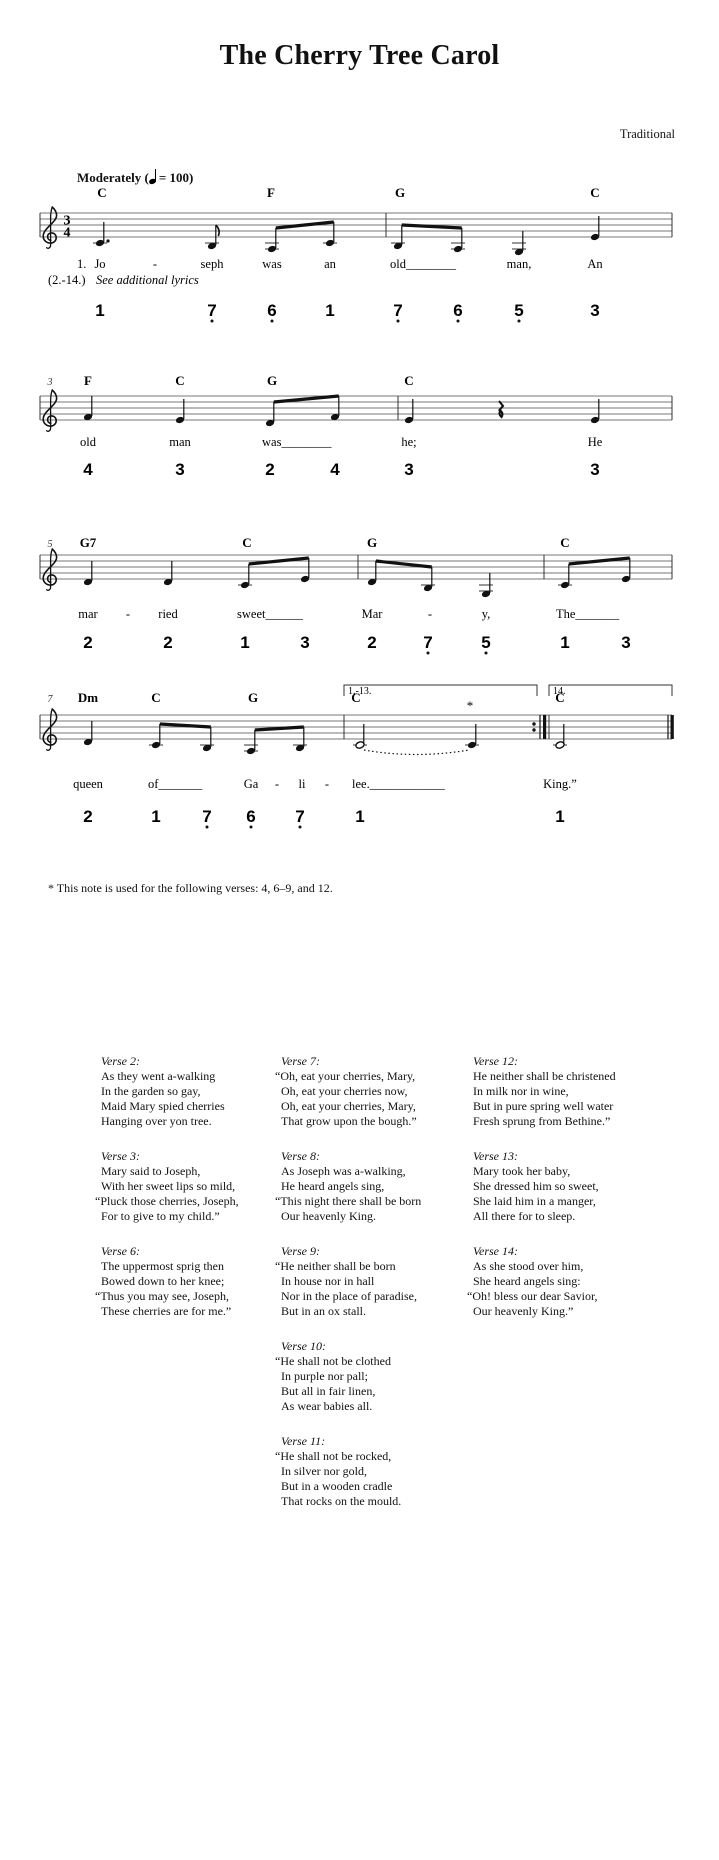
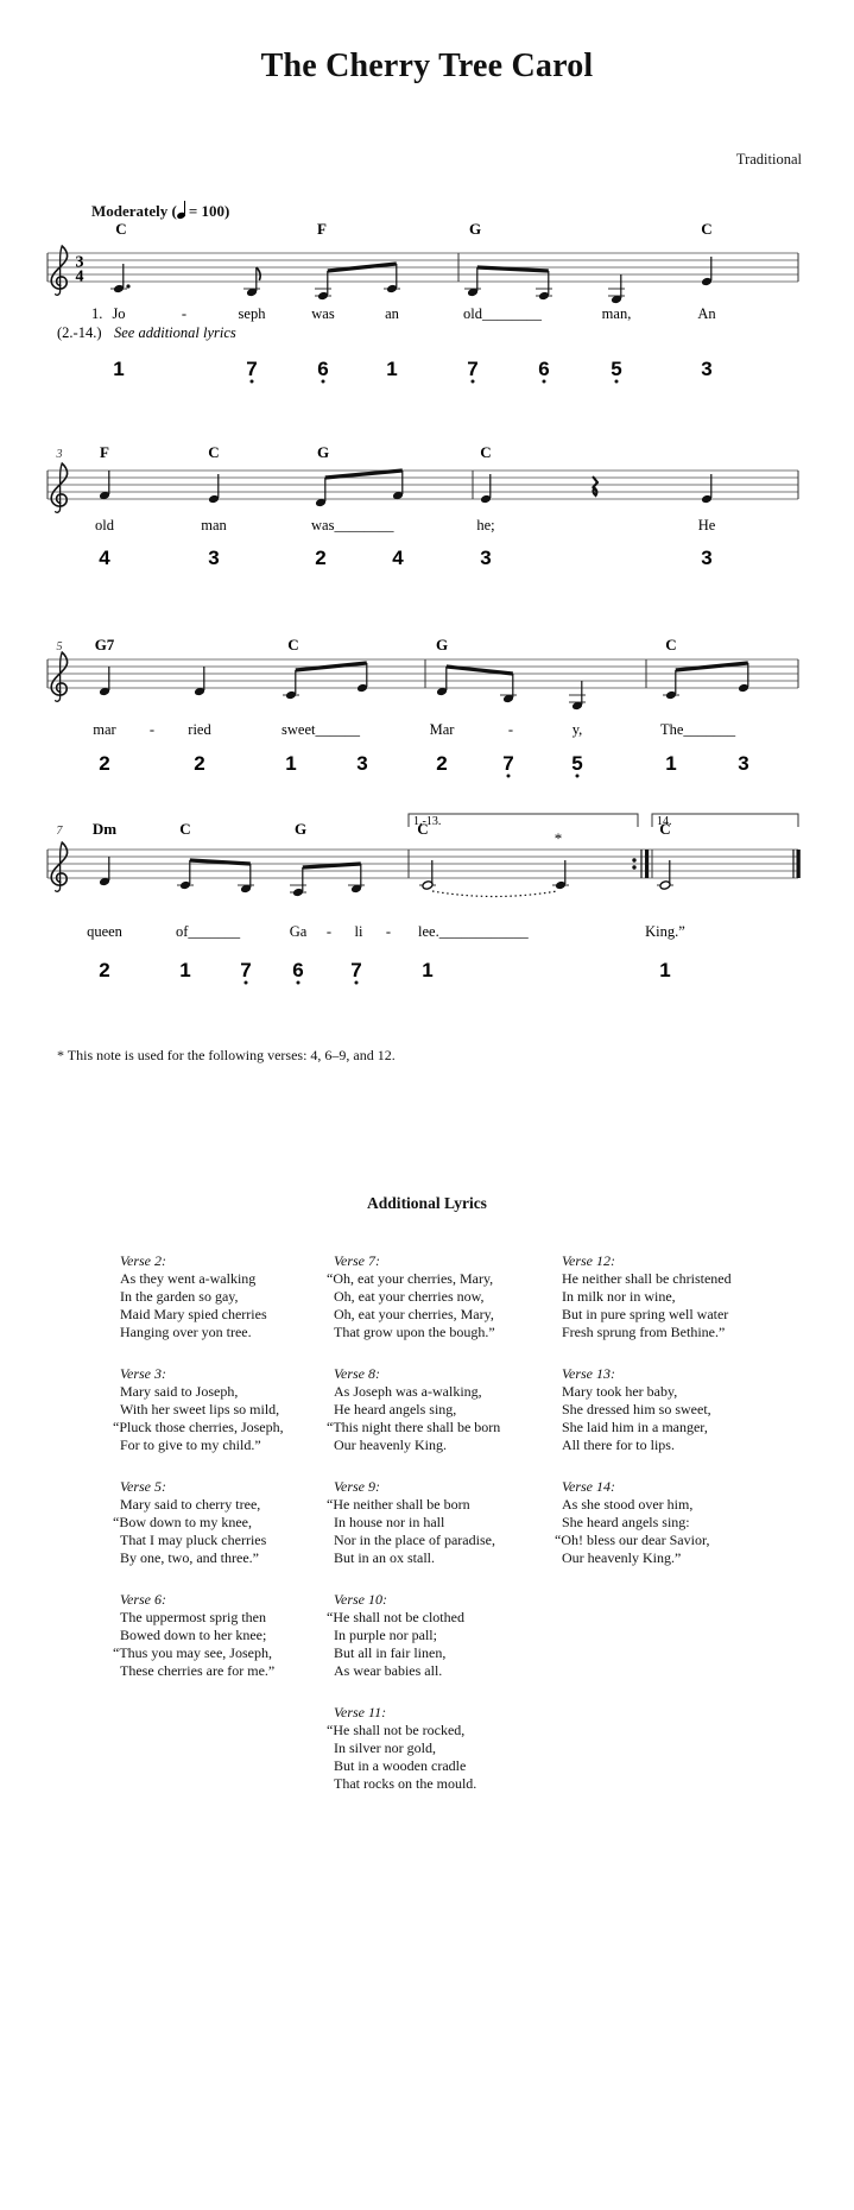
  The Cherry Tree Carol
  Traditional
  Moderately ( = 100)
  3
  4
  C
  F
  G
  C
  1.
  Jo
  -
  seph
  was
  an
  old________
  man,
  An
  (2.-14.)
  See additional lyrics
  1
  7
  6
  1
  7
  6
  5
  3
  3
  F
  C
  G
  C
  old
  man
  was________
  he;
  He
  4
  3
  2
  4
  3
  3
  5
  G7
  C
  G
  C
  mar
  -
  ried
  sweet______
  Mar
  -
  y,
  The_______
  2
  2
  1
  3
  2
  7
  5
  1
  3
  7
  Dm
  C
  G
  C
  C
  1.-13.
  14.
  *
  queen
  of_______
  Ga
  -
  li
  -
  lee.____________
  King.”
  2
  1
  7
  6
  7
  1
  1
  * This note is used for the following verses: 4, 6–9, and 12.
+ Additional Lyrics
  Verse 2:
  As they went a-walking
  In the garden so gay,
  Maid Mary spied cherries
  Hanging over yon tree.
  Verse 3:
  Mary said to Joseph,
  With her sweet lips so mild,
  “Pluck those cherries, Joseph,
  For to give to my child.”
+ Verse 5:
+ Mary said to cherry tree,
+ “Bow down to my knee,
+ That I may pluck cherries
+ By one, two, and three.”
  Verse 6:
  The uppermost sprig then
  Bowed down to her knee;
  “Thus you may see, Joseph,
  These cherries are for me.”
  Verse 7:
  “Oh, eat your cherries, Mary,
  Oh, eat your cherries now,
  Oh, eat your cherries, Mary,
  That grow upon the bough.”
  Verse 8:
  As Joseph was a-walking,
  He heard angels sing,
  “This night there shall be born
  Our heavenly King.
  Verse 9:
  “He neither shall be born
  In house nor in hall
  Nor in the place of paradise,
  But in an ox stall.
  Verse 10:
  “He shall not be clothed
  In purple nor pall;
  But all in fair linen,
  As wear babies all.
  Verse 11:
  “He shall not be rocked,
  In silver nor gold,
  But in a wooden cradle
  That rocks on the mould.
  Verse 12:
  He neither shall be christened
  In milk nor in wine,
  But in pure spring well water
  Fresh sprung from Bethine.”
  Verse 13:
  Mary took her baby,
  She dressed him so sweet,
  She laid him in a manger,
- All there for to sleep.
+ All there for to lips.
  Verse 14:
  As she stood over him,
  She heard angels sing:
  “Oh! bless our dear Savior,
  Our heavenly King.”
